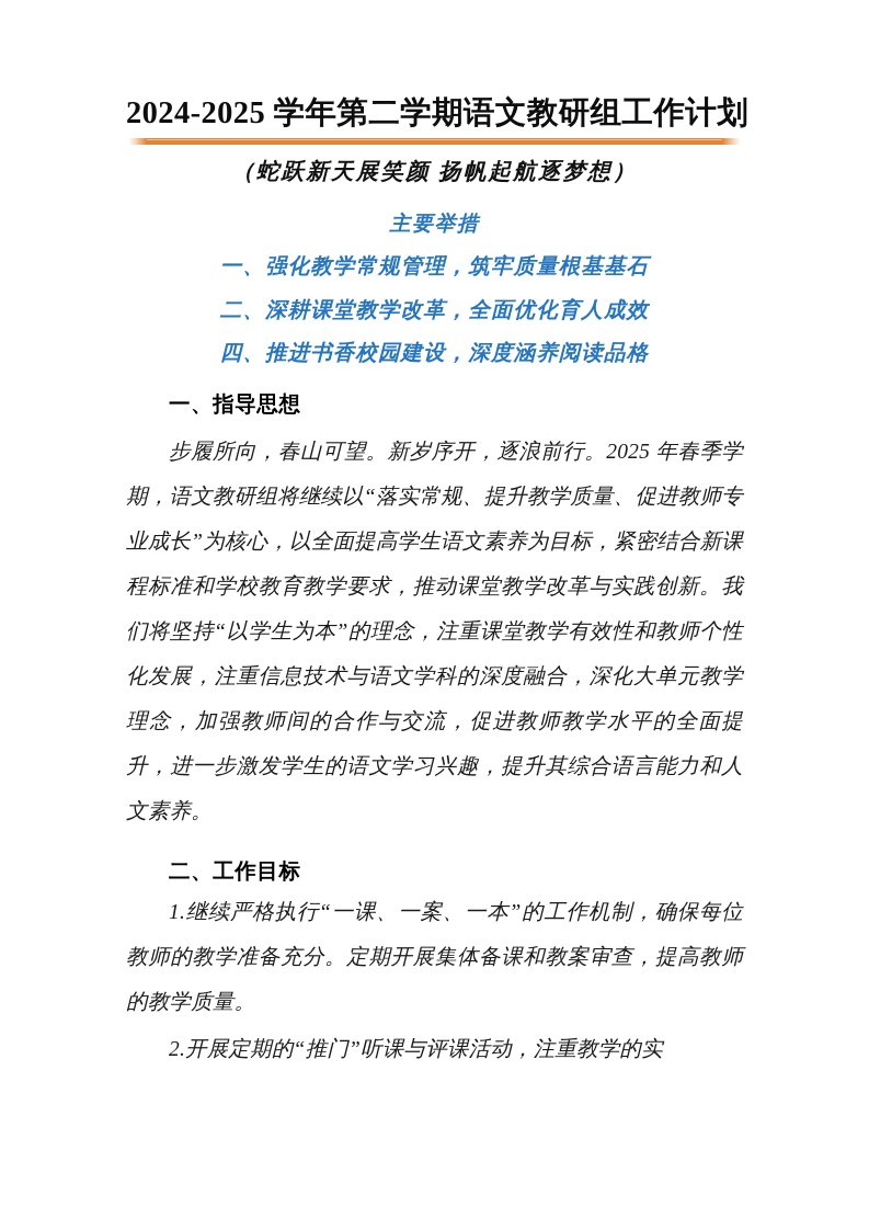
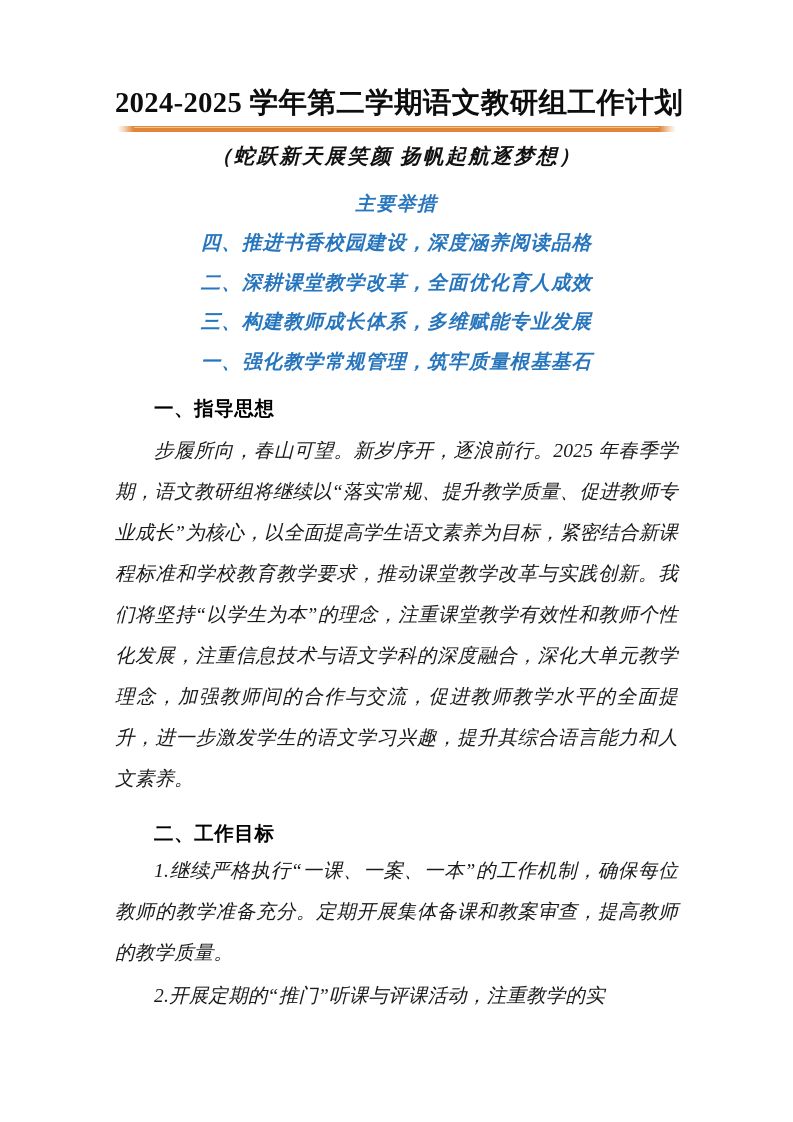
  2024-2025 学年第二学期语文教研组工作计划
  （蛇跃新天展笑颜 扬帆起航逐梦想）
  主要举措
- 一、强化教学常规管理，筑牢质量根基基石
+ 四、推进书香校园建设，深度涵养阅读品格
  二、深耕课堂教学改革，全面优化育人成效
+ 三、构建教师成长体系，多维赋能专业发展
- 四、推进书香校园建设，深度涵养阅读品格
+ 一、强化教学常规管理，筑牢质量根基基石
  一、指导思想
  步履所向，春山可望。新岁序开，逐浪前行。2025 年春季学期，语文教研组将继续以“落实常规、提升教学质量、促进教师专业成长”为核心，以全面提高学生语文素养为目标，紧密结合新课程标准和学校教育教学要求，推动课堂教学改革与实践创新。我们将坚持“以学生为本”的理念，注重课堂教学有效性和教师个性化发展，注重信息技术与语文学科的深度融合，深化大单元教学理念，加强教师间的合作与交流，促进教师教学水平的全面提升，进一步激发学生的语文学习兴趣，提升其综合语言能力和人文素养。
  二、工作目标
  1.继续严格执行“一课、一案、一本”的工作机制，确保每位教师的教学准备充分。定期开展集体备课和教案审查，提高教师的教学质量。
  2.开展定期的“推门”听课与评课活动，注重教学的实
